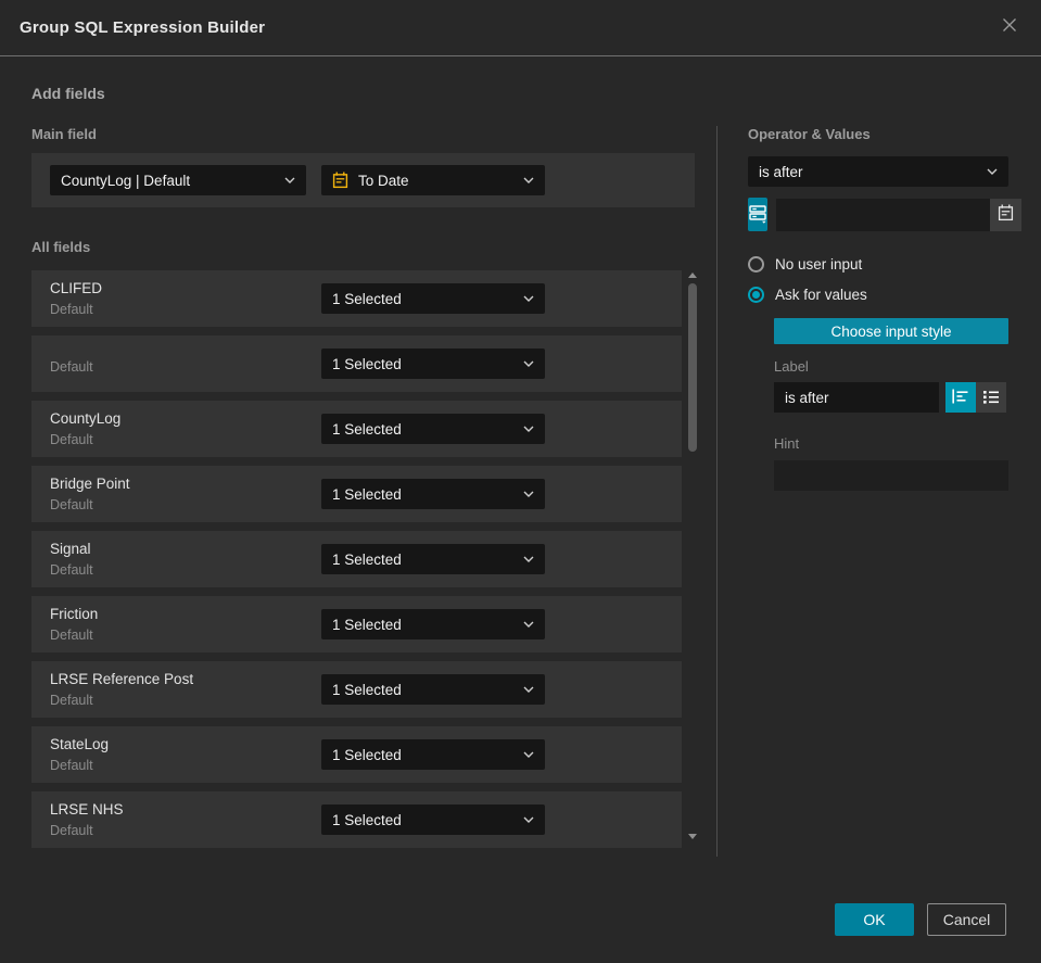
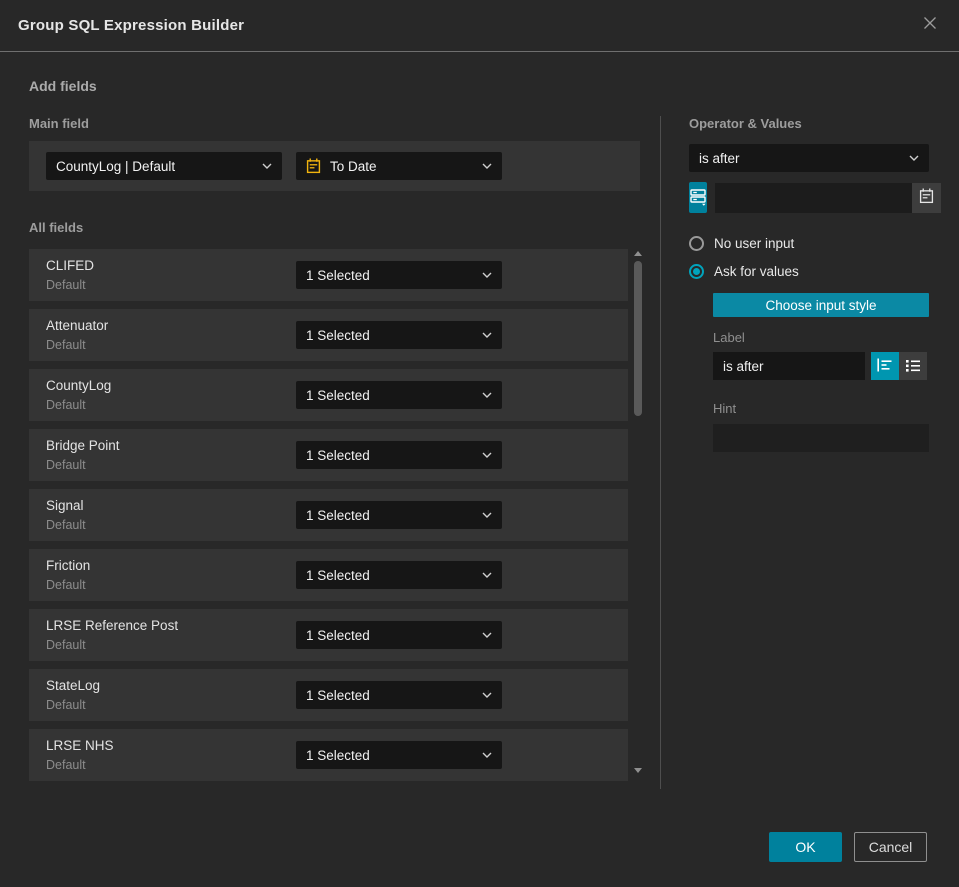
  Group SQL Expression Builder
  Add fields
  Main field
  CountyLog | Default
  To Date
  All fields
  CLIFED
  Default
  1 Selected
+ Attenuator
  Default
  1 Selected
  CountyLog
  Default
  1 Selected
  Bridge Point
  Default
  1 Selected
  Signal
  Default
  1 Selected
  Friction
  Default
  1 Selected
  LRSE Reference Post
  Default
  1 Selected
  StateLog
  Default
  1 Selected
  LRSE NHS
  Default
  1 Selected
  Operator & Values
  is after
  No user input
  Ask for values
  Choose input style
  Label
  is after
  Hint
  OK
  Cancel
